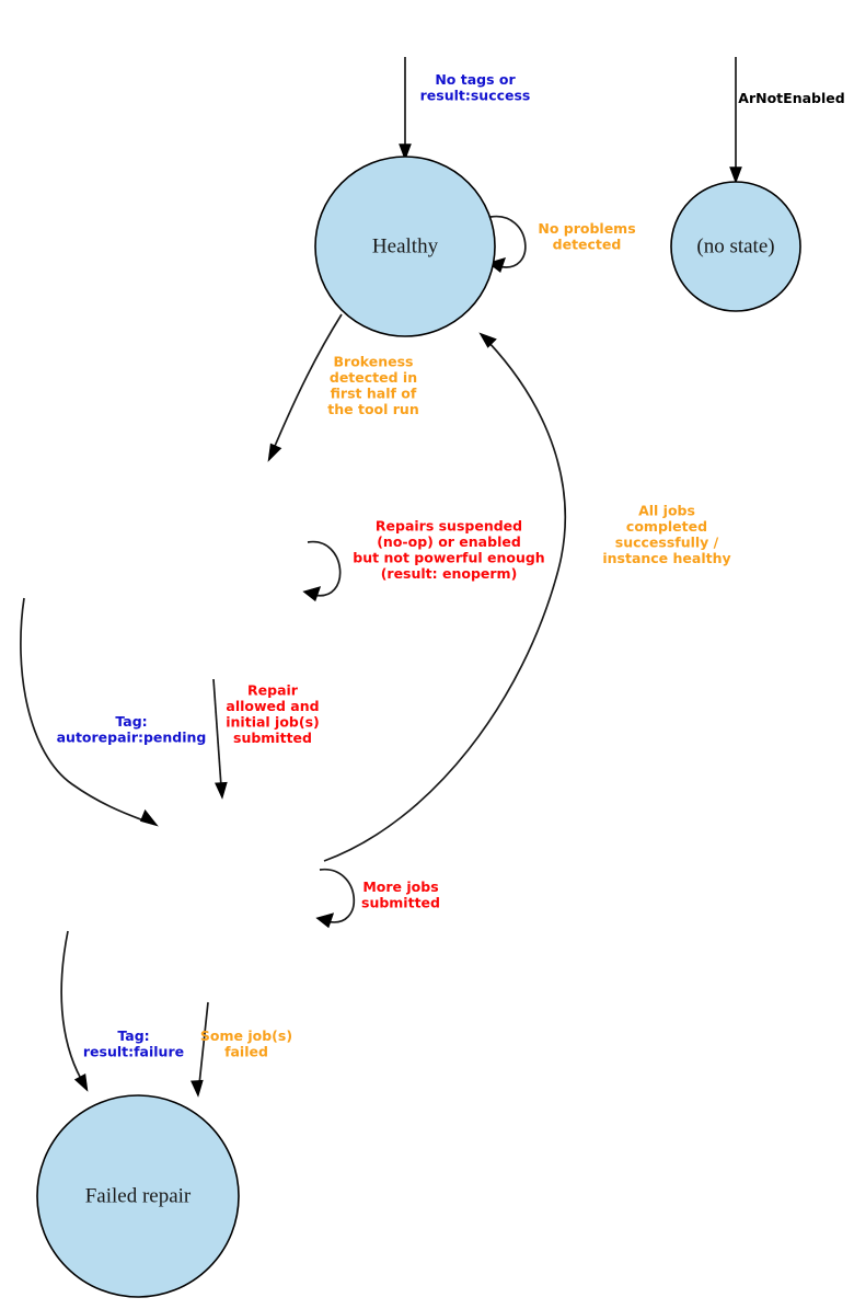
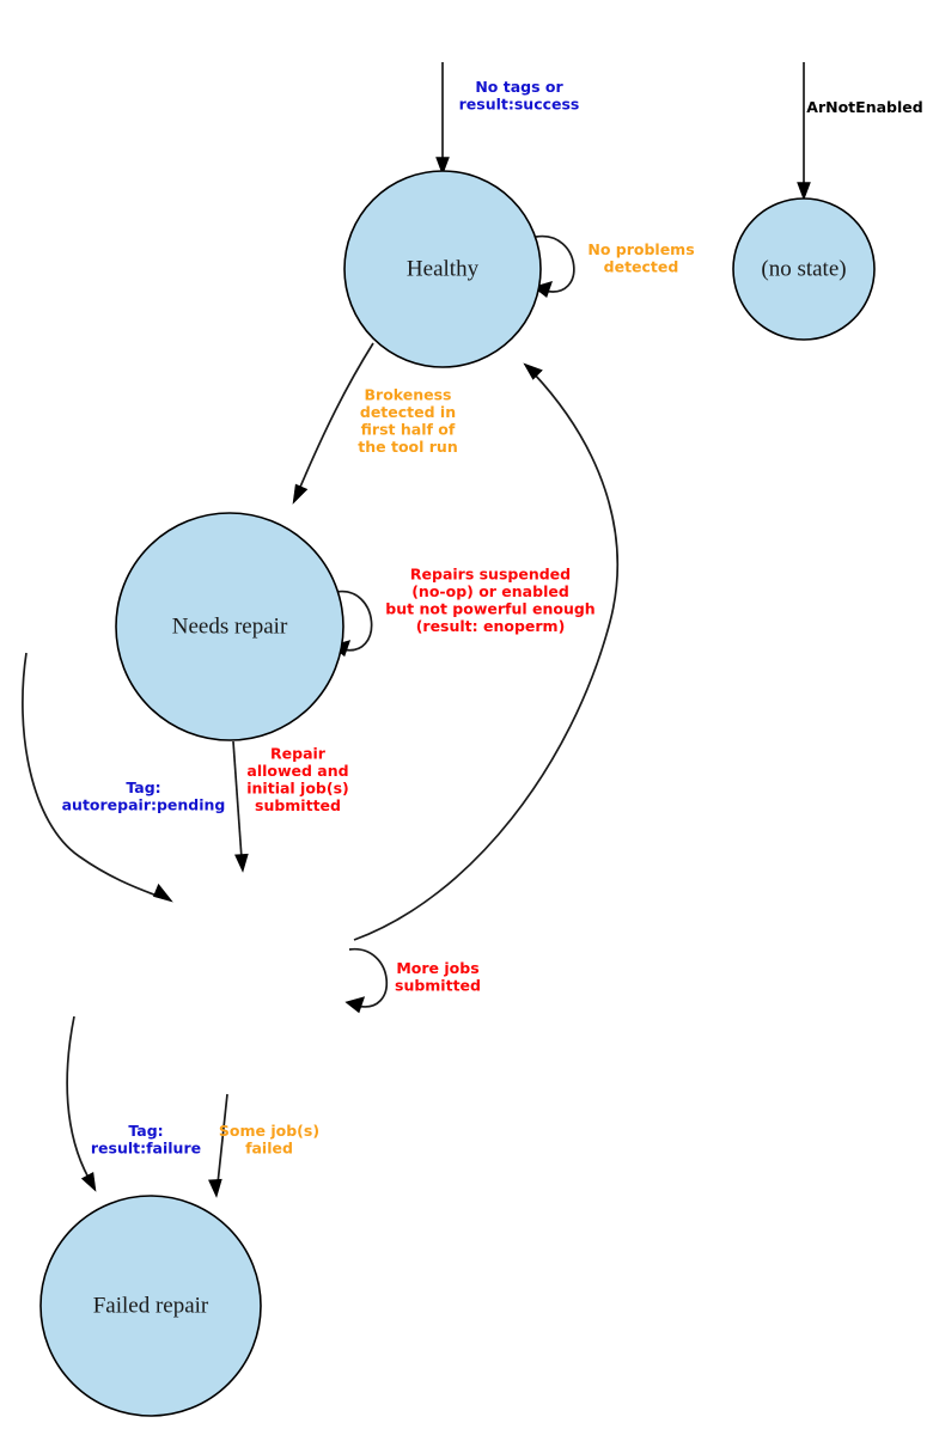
  Healthy
  (no state)
+ Needs repair
  Failed repair
  No tags or result:success
  ArNotEnabled
  No problems detected
  Brokeness detected in first half of the tool run
  Repairs suspended (no-op) or enabled but not powerful enough (result: enoperm)
  Repair allowed and initial job(s) submitted
  Tag: autorepair:pending
  More jobs submitted
- All jobs completed successfully / instance healthy
  Some job(s) failed
  Tag: result:failure
